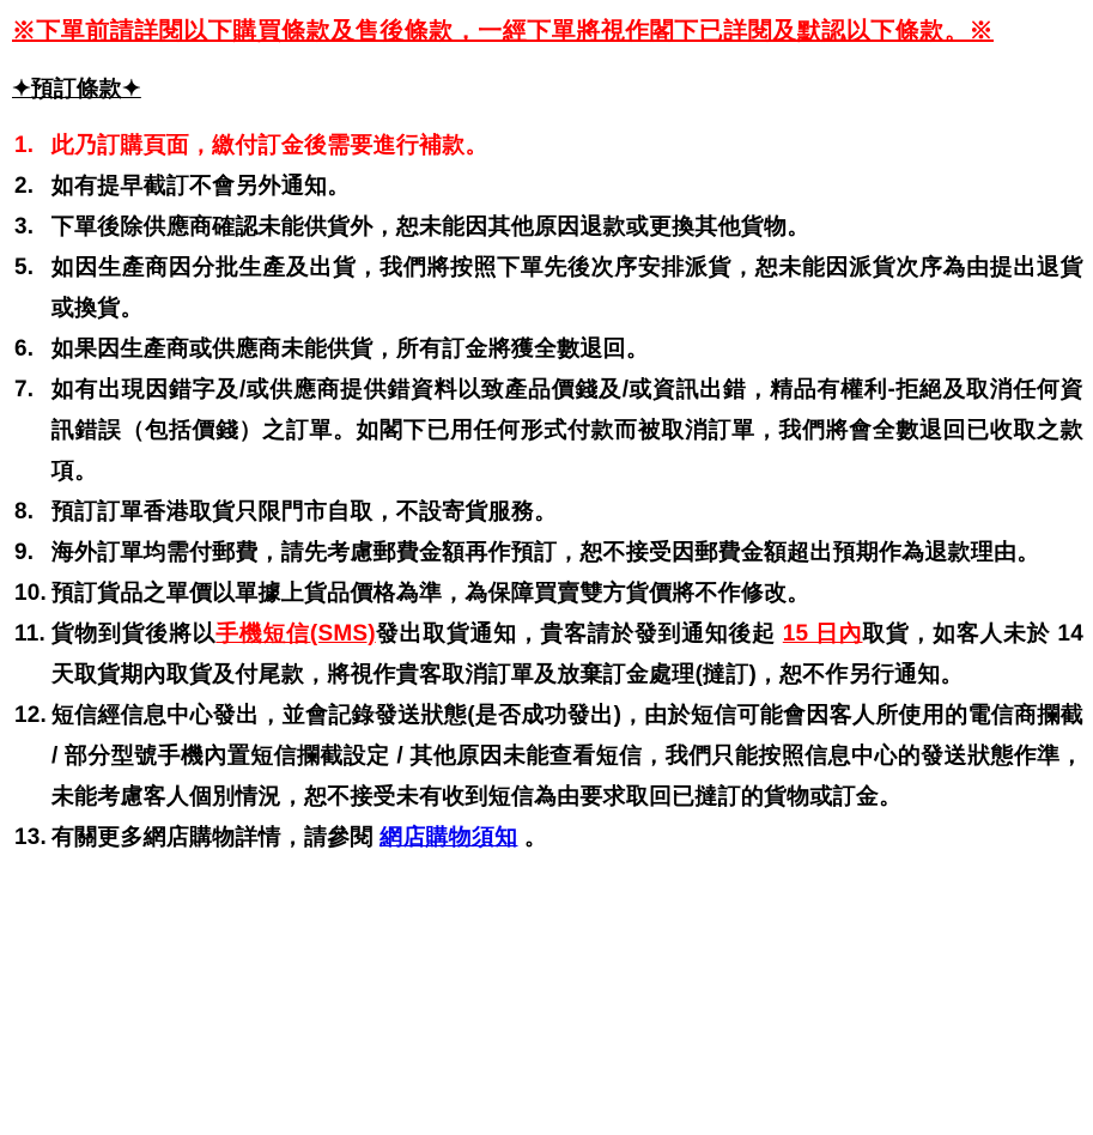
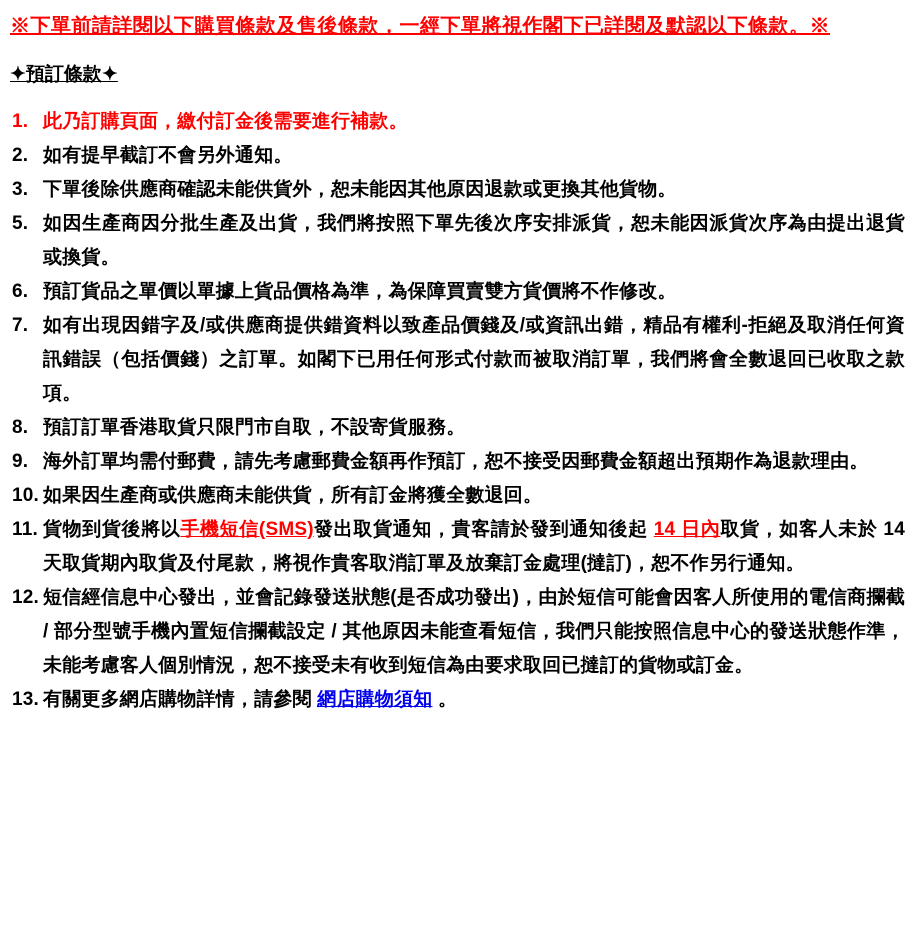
  ※下單前請詳閱以下購買條款及售後條款，一經下單將視作閣下已詳閱及默認以下條款。※
  ✦預訂條款✦
  1.
  此乃訂購頁面，繳付訂金後需要進行補款。
  2.
  如有提早截訂不會另外通知。
  3.
  下單後除供應商確認未能供貨外，恕未能因其他原因退款或更換其他貨物。
  5.
  如因生產商因分批生產及出貨，我們將按照下單先後次序安排派貨，恕未能因派貨次序為由提出退貨或換貨。
  6.
- 如果因生產商或供應商未能供貨，所有訂金將獲全數退回。
+ 預訂貨品之單價以單據上貨品價格為準，為保障買賣雙方貨價將不作修改。
  7.
  如有出現因錯字及/或供應商提供錯資料以致產品價錢及/或資訊出錯，精品有權利-拒絕及取消任何資訊錯誤（包括價錢）之訂單。如閣下已用任何形式付款而被取消訂單，我們將會全數退回已收取之款項。
  8.
  預訂訂單香港取貨只限門市自取，不設寄貨服務。
  9.
  海外訂單均需付郵費，請先考慮郵費金額再作預訂，恕不接受因郵費金額超出預期作為退款理由。
  10.
- 預訂貨品之單價以單據上貨品價格為準，為保障買賣雙方貨價將不作修改。
+ 如果因生產商或供應商未能供貨，所有訂金將獲全數退回。
  11.
- 貨物到貨後將以手機短信(SMS)發出取貨通知，貴客請於發到通知後起 15 日內取貨，如客人未於 14 天取貨期內取貨及付尾款，將視作貴客取消訂單及放棄訂金處理(撻訂)，恕不作另行通知。
+ 貨物到貨後將以手機短信(SMS)發出取貨通知，貴客請於發到通知後起 14 日內取貨，如客人未於 14 天取貨期內取貨及付尾款，將視作貴客取消訂單及放棄訂金處理(撻訂)，恕不作另行通知。
  12.
  短信經信息中心發出，並會記錄發送狀態(是否成功發出)，由於短信可能會因客人所使用的電信商攔截 / 部分型號手機內置短信攔截設定 / 其他原因未能查看短信，我們只能按照信息中心的發送狀態作準，未能考慮客人個別情況，恕不接受未有收到短信為由要求取回已撻訂的貨物或訂金。
  13.
  有關更多網店購物詳情，請參閱 網店購物須知 。
